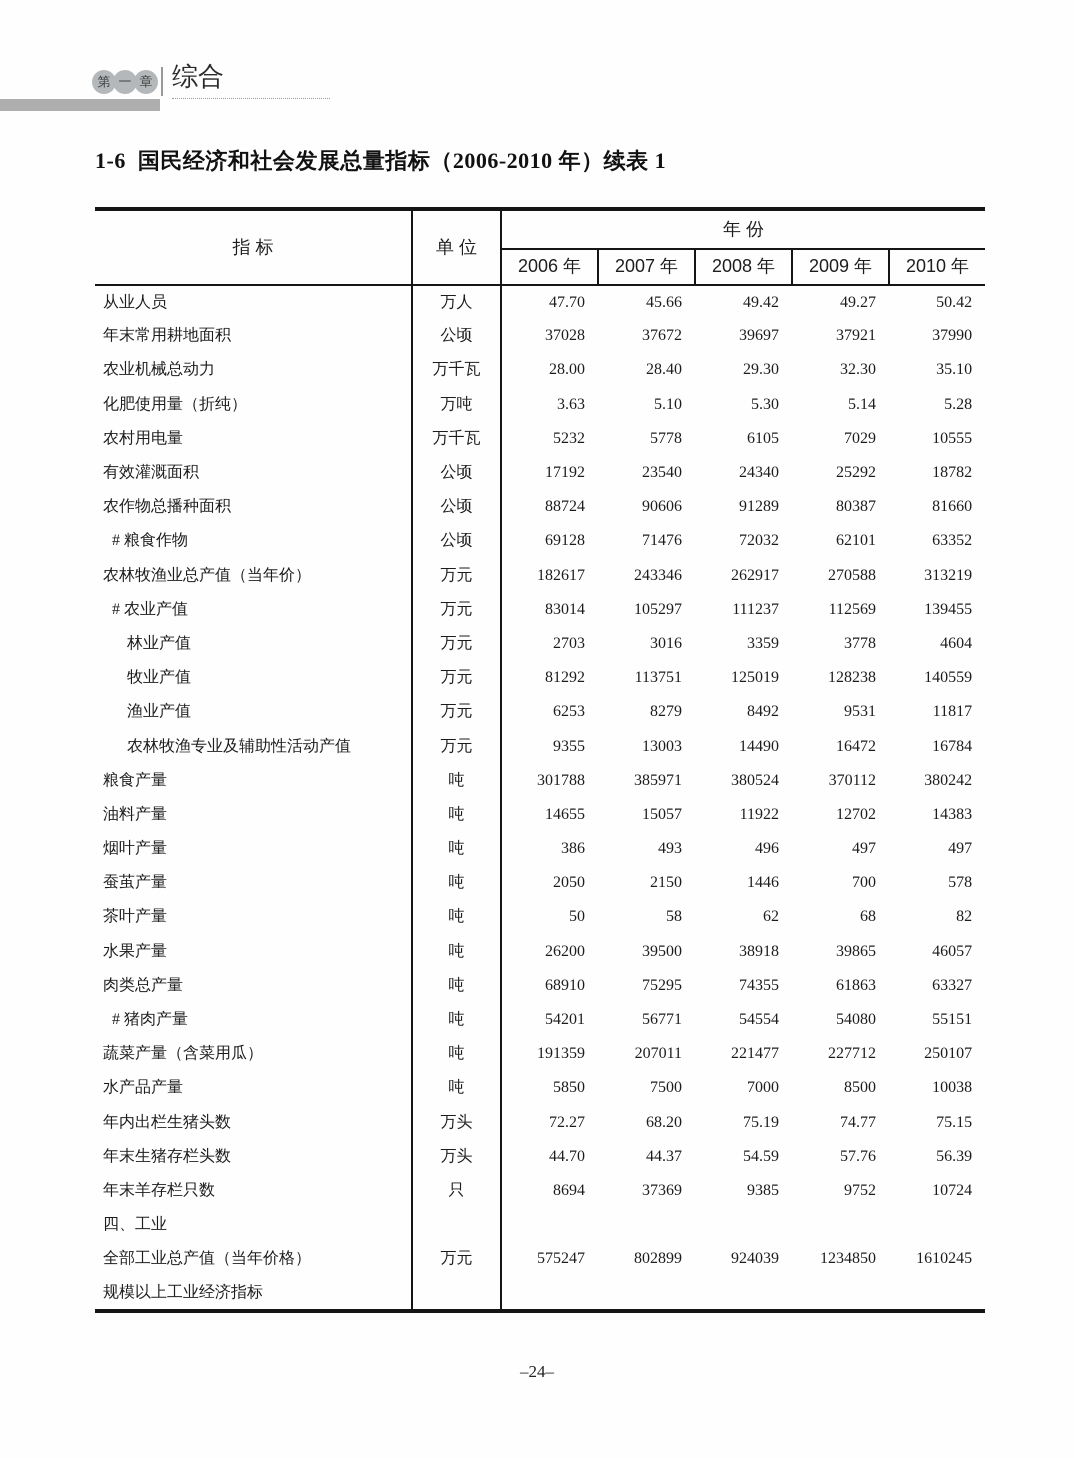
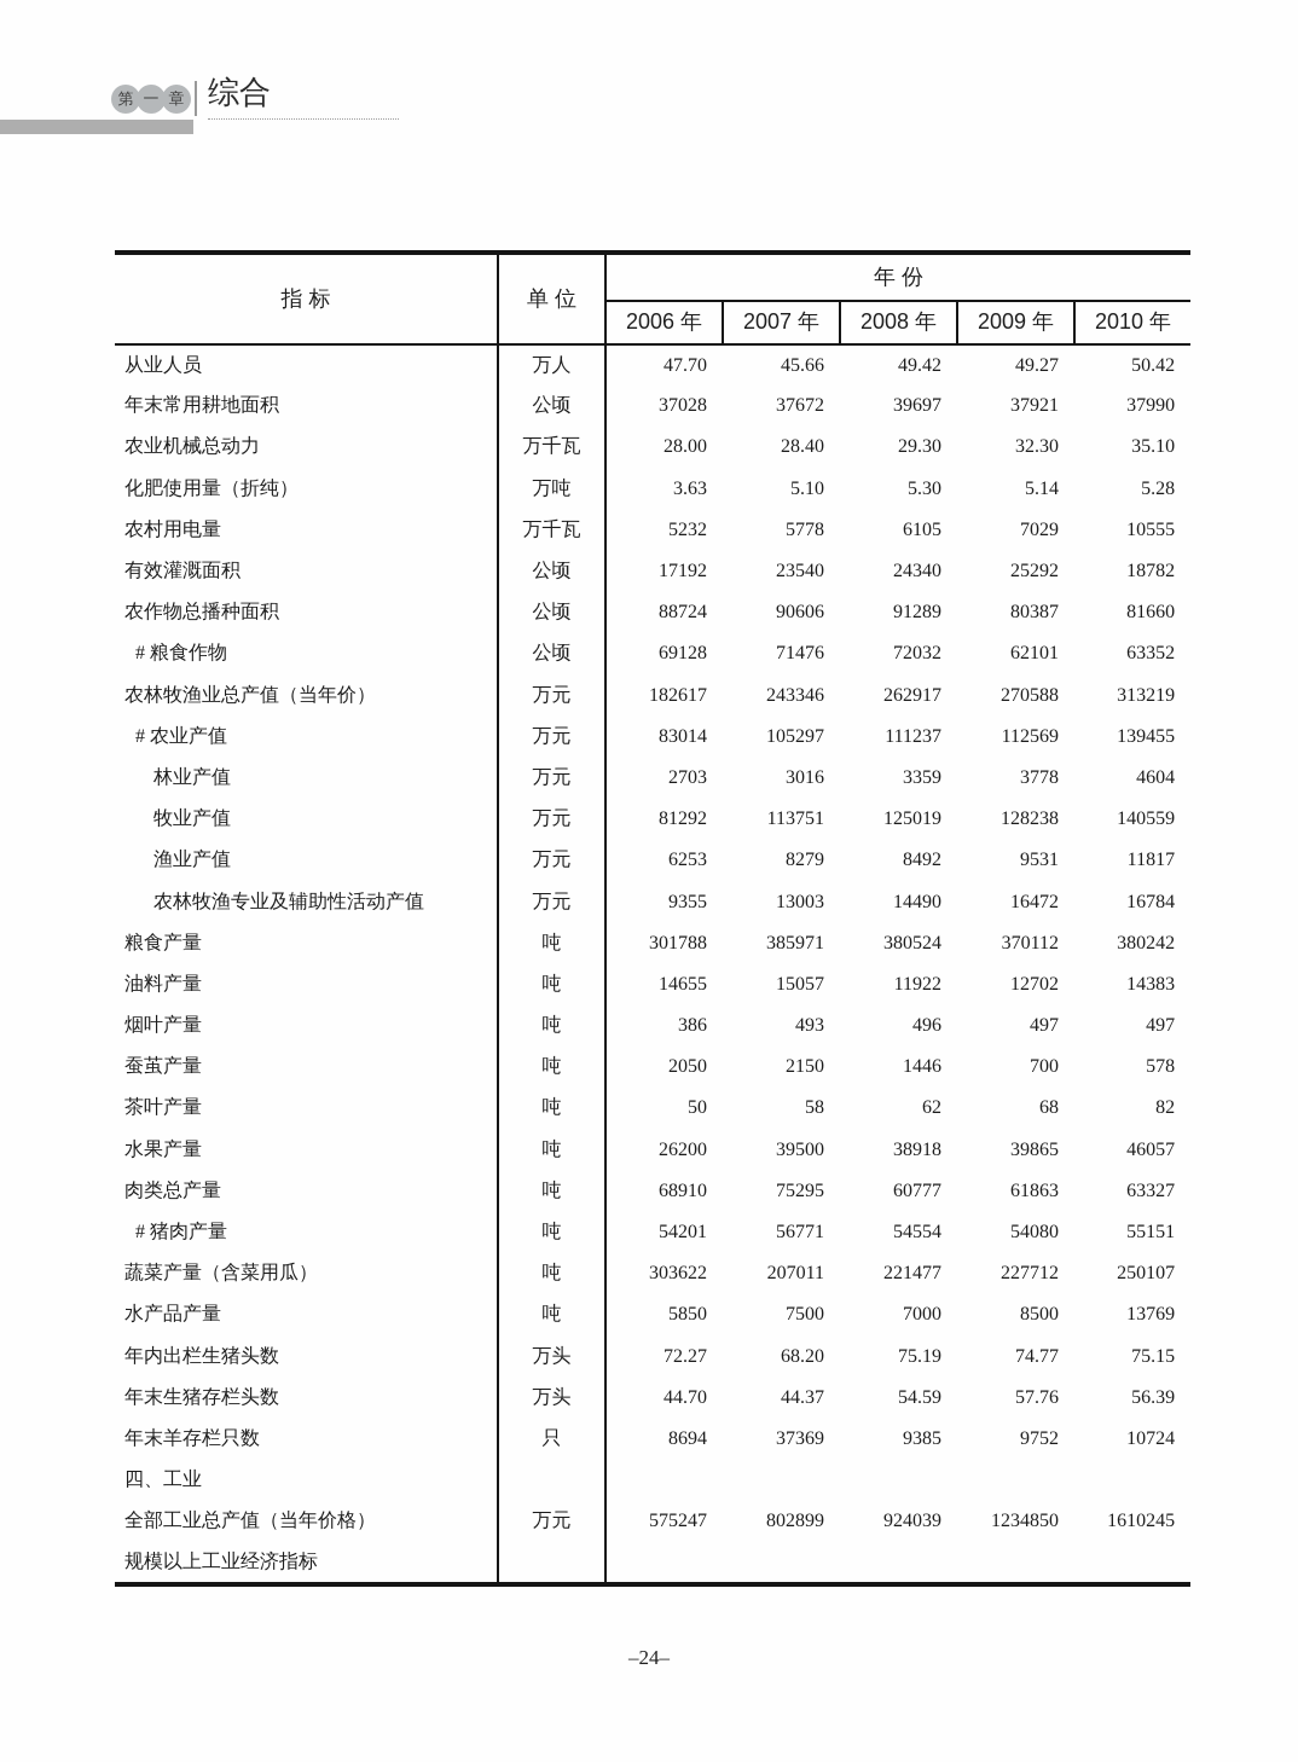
  第
  一
  章
  综合
- 1-6 国民经济和社会发展总量指标（2006-2010 年）续表 1
  指 标	单 位	年 份
  2006 年	2007 年	2008 年	2009 年	2010 年
  从业人员	万人	47.70	45.66	49.42	49.27	50.42
  年末常用耕地面积	公顷	37028	37672	39697	37921	37990
  农业机械总动力	万千瓦	28.00	28.40	29.30	32.30	35.10
  化肥使用量（折纯）	万吨	3.63	5.10	5.30	5.14	5.28
  农村用电量	万千瓦	5232	5778	6105	7029	10555
  有效灌溉面积	公顷	17192	23540	24340	25292	18782
  农作物总播种面积	公顷	88724	90606	91289	80387	81660
  # 粮食作物	公顷	69128	71476	72032	62101	63352
  农林牧渔业总产值（当年价）	万元	182617	243346	262917	270588	313219
  # 农业产值	万元	83014	105297	111237	112569	139455
  林业产值	万元	2703	3016	3359	3778	4604
  牧业产值	万元	81292	113751	125019	128238	140559
  渔业产值	万元	6253	8279	8492	9531	11817
  农林牧渔专业及辅助性活动产值	万元	9355	13003	14490	16472	16784
  粮食产量	吨	301788	385971	380524	370112	380242
  油料产量	吨	14655	15057	11922	12702	14383
  烟叶产量	吨	386	493	496	497	497
  蚕茧产量	吨	2050	2150	1446	700	578
  茶叶产量	吨	50	58	62	68	82
  水果产量	吨	26200	39500	38918	39865	46057
- 肉类总产量	吨	68910	75295	74355	61863	63327
+ 肉类总产量	吨	68910	75295	60777	61863	63327
  # 猪肉产量	吨	54201	56771	54554	54080	55151
- 蔬菜产量（含菜用瓜）	吨	191359	207011	221477	227712	250107
+ 蔬菜产量（含菜用瓜）	吨	303622	207011	221477	227712	250107
- 水产品产量	吨	5850	7500	7000	8500	10038
+ 水产品产量	吨	5850	7500	7000	8500	13769
  年内出栏生猪头数	万头	72.27	68.20	75.19	74.77	75.15
  年末生猪存栏头数	万头	44.70	44.37	54.59	57.76	56.39
  年末羊存栏只数	只	8694	37369	9385	9752	10724
  四、工业
  全部工业总产值（当年价格）	万元	575247	802899	924039	1234850	1610245
  规模以上工业经济指标
  –24–
